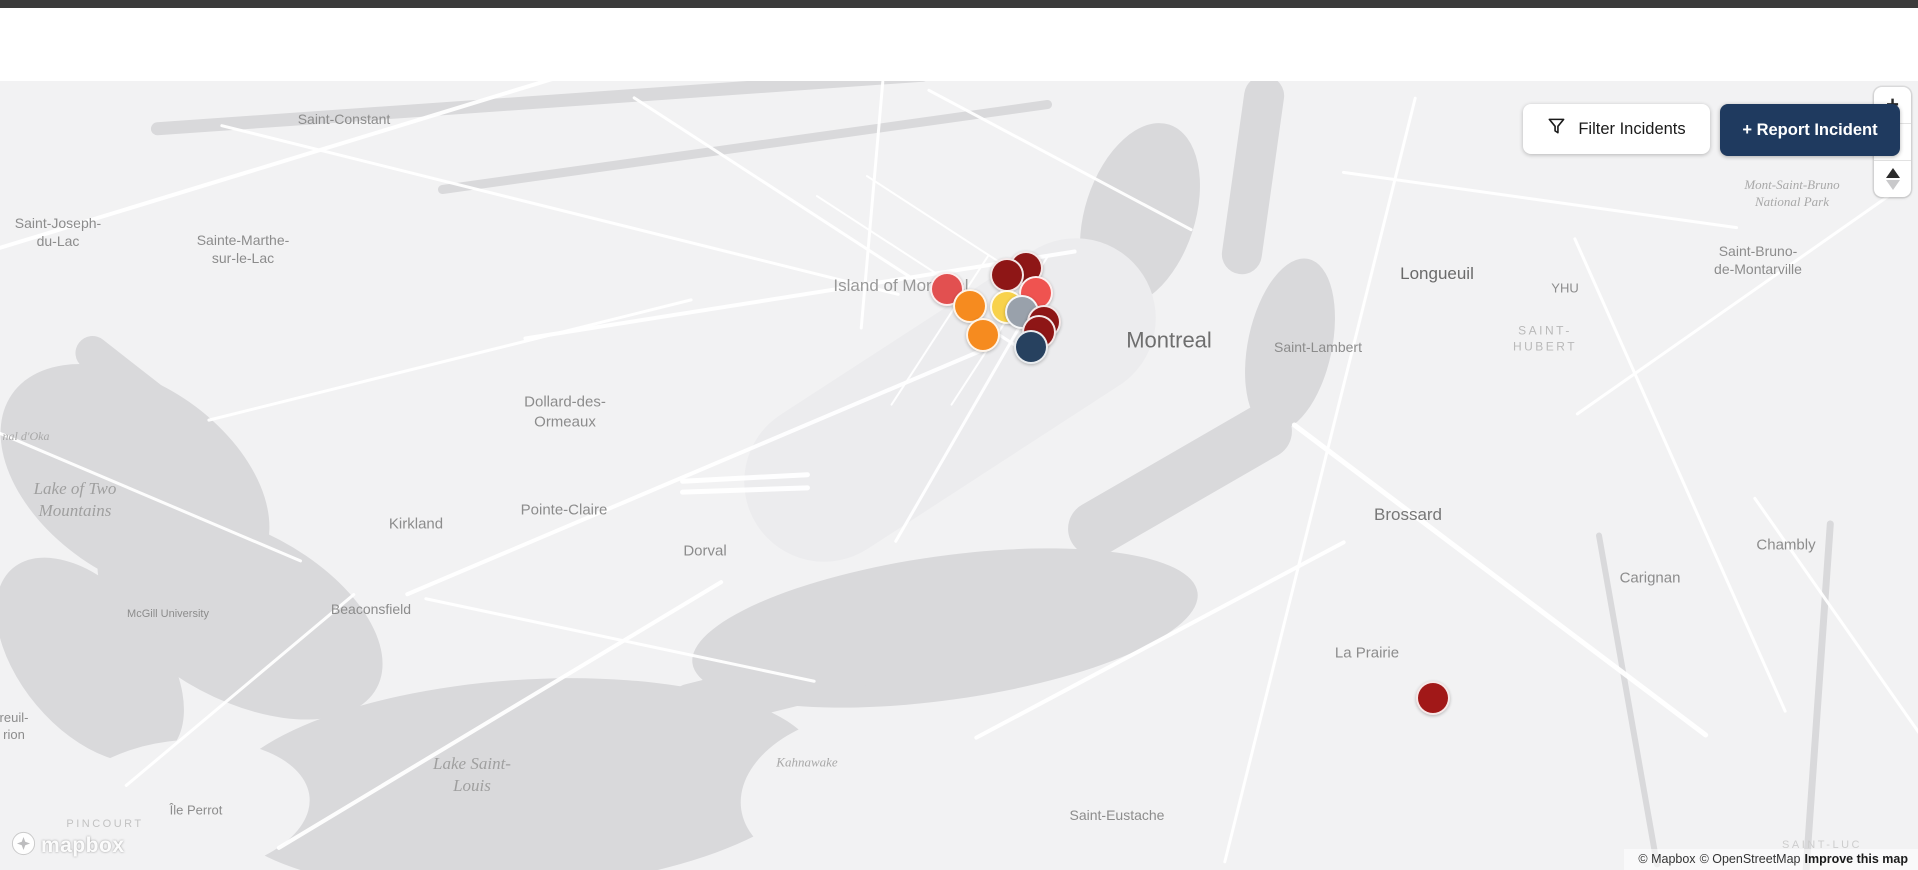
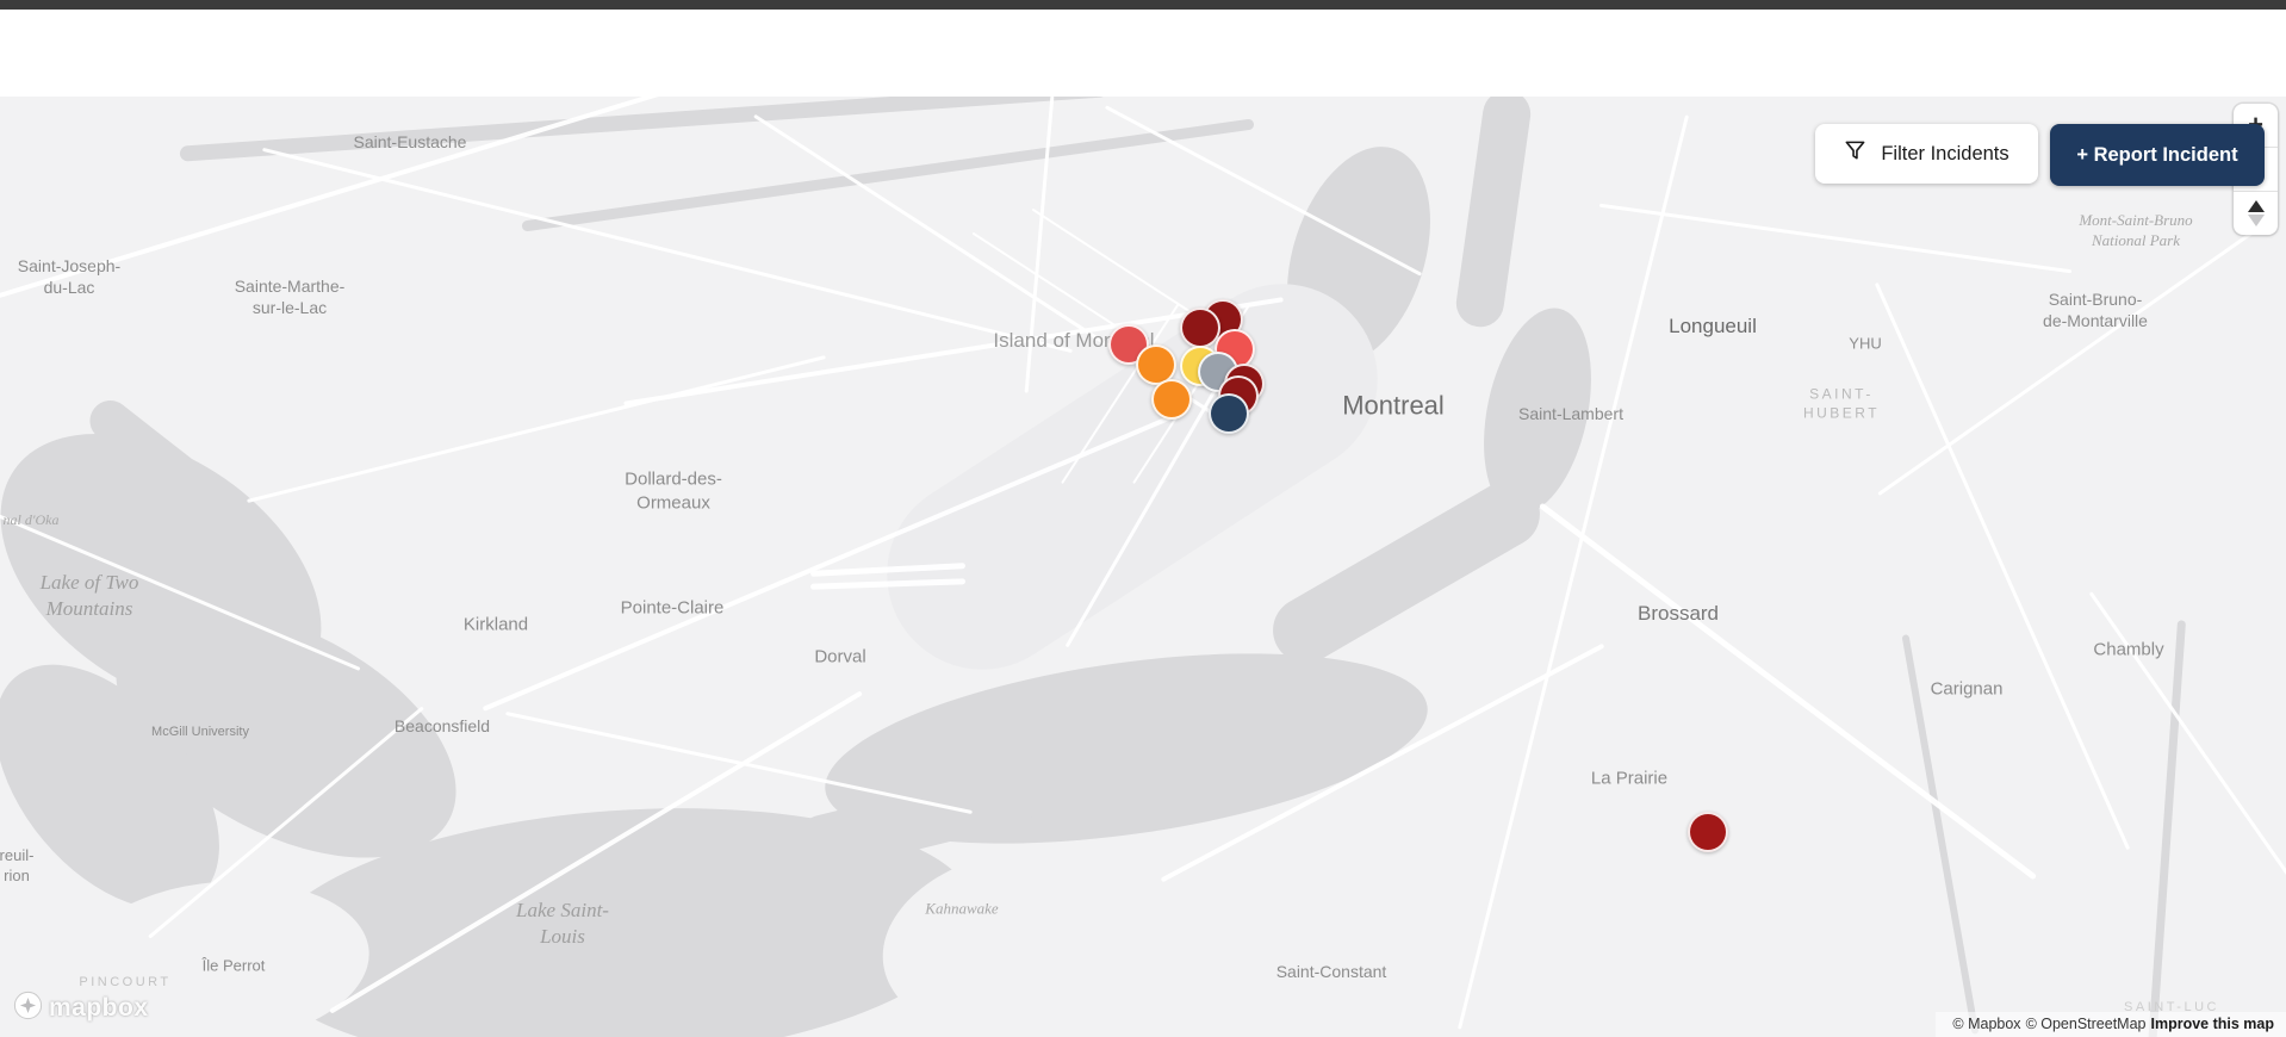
- Saint-Constant
+ Saint-Eustache
  Saint-Joseph-
  du-Lac
  Sainte-Marthe-
  sur-le-Lac
  Montreal
  Longueuil
  YHU
  Saint-Lambert
  SAINT-
  HUBERT
  Mont-Saint-Bruno
  National Park
  Saint-Bruno-
  de-Montarville
  Dollard-des-
  Ormeaux
  nal d'Oka
  Lake of Two
  Mountains
  Kirkland
  Pointe-Claire
  Dorval
  Brossard
  Chambly
  Carignan
  McGill University
  Beaconsfield
  La Prairie
  Lake Saint-
  Louis
  Kahnawake
  Île Perrot
- Saint-Eustache
+ Saint-Constant
  PINCOURT
  reuil-
  rion
  SAINT-LUC
  Filter Incidents
  + Report Incident
  mapbox
  © Mapbox © OpenStreetMap Improve this map
